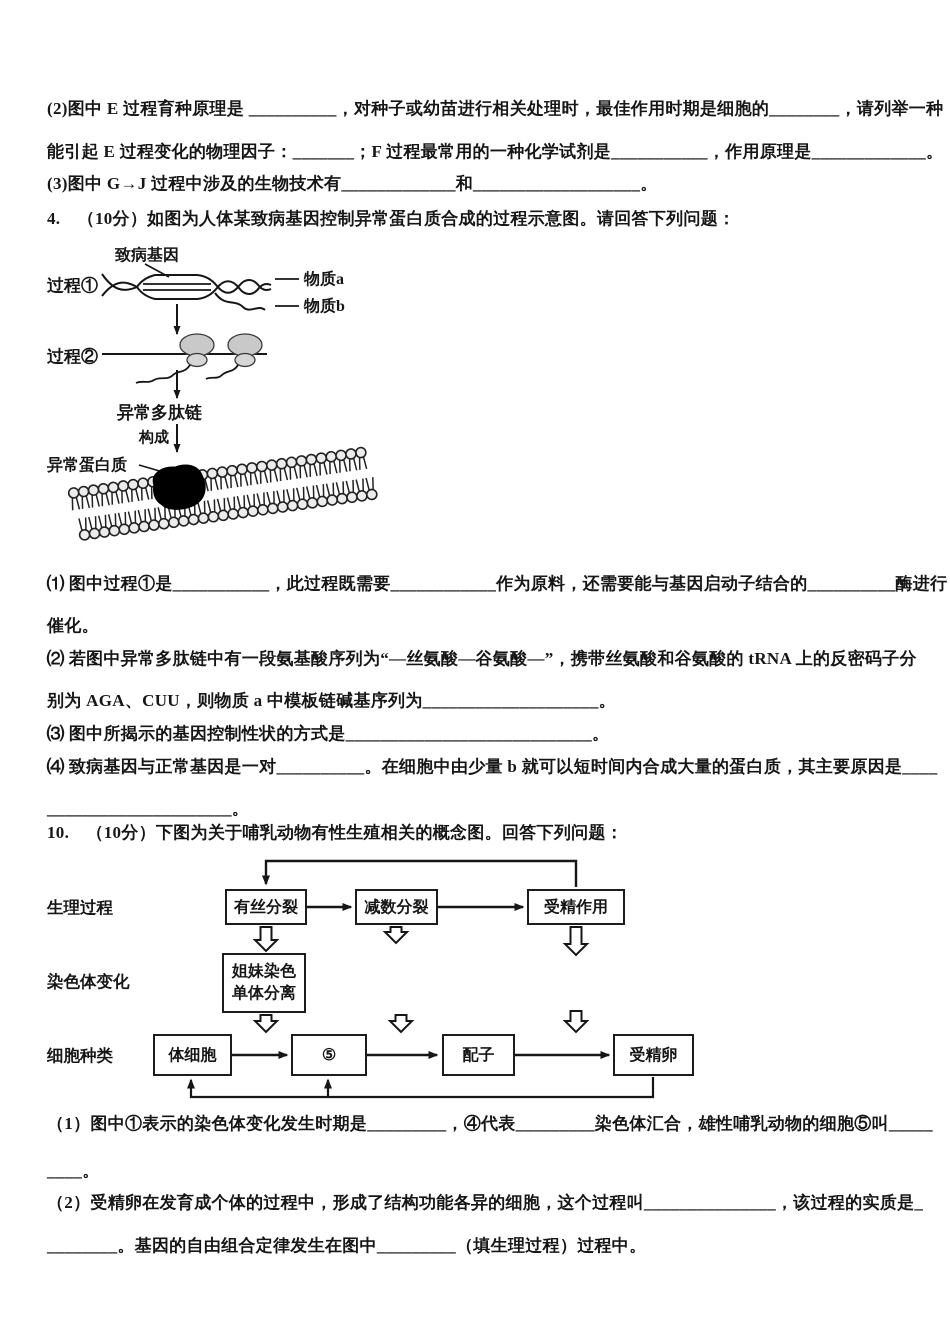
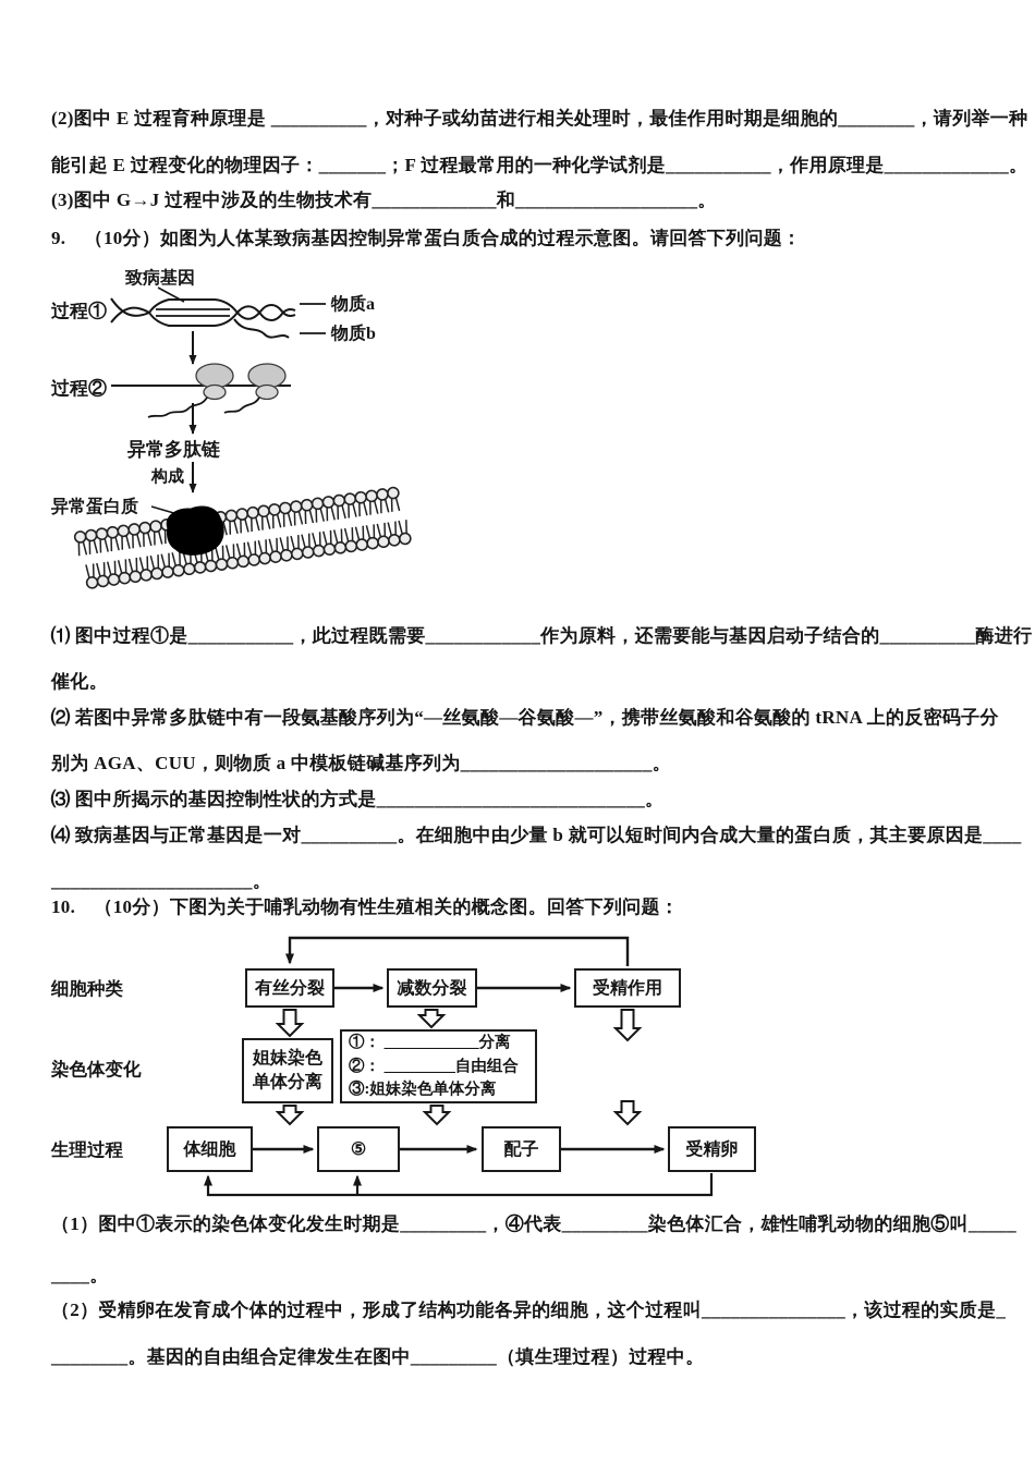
  (2)图中 E 过程育种原理是 __________，对种子或幼苗进行相关处理时，最佳作用时期是细胞的________，请列举一种
  能引起 E 过程变化的物理因子：_______；F 过程最常用的一种化学试剂是___________，作用原理是_____________。
  (3)图中 G→J 过程中涉及的生物技术有_____________和___________________。
- 4. （10分）如图为人体某致病基因控制异常蛋白质合成的过程示意图。请回答下列问题：
+ 9. （10分）如图为人体某致病基因控制异常蛋白质合成的过程示意图。请回答下列问题：
  致病基因
  过程①
  物质a
  物质b
  过程②
  异常多肽链
  构成
  异常蛋白质
  ⑴ 图中过程①是___________，此过程既需要____________作为原料，还需要能与基因启动子结合的__________酶进行
  催化。
  ⑵ 若图中异常多肽链中有一段氨基酸序列为“—丝氨酸—谷氨酸—”，携带丝氨酸和谷氨酸的 tRNA 上的反密码子分
  别为 AGA、CUU，则物质 a 中模板链碱基序列为____________________。
  ⑶ 图中所揭示的基因控制性状的方式是____________________________。
  ⑷ 致病基因与正常基因是一对__________。在细胞中由少量 b 就可以短时间内合成大量的蛋白质，其主要原因是____
  _____________________。
  10. （10分）下图为关于哺乳动物有性生殖相关的概念图。回答下列问题：
- 生理过程
+ 细胞种类
  染色体变化
- 细胞种类
+ 生理过程
  有丝分裂
  减数分裂
  受精作用
  姐妹染色
  单体分离
+ ①： ____________分离
+ ②： _________自由组合
+ ③:姐妹染色单体分离
  体细胞
  ⑤
  配子
  受精卵
  （1）图中①表示的染色体变化发生时期是_________，④代表_________染色体汇合，雄性哺乳动物的细胞⑤叫_____
  ____。
  （2）受精卵在发育成个体的过程中，形成了结构功能各异的细胞，这个过程叫_______________，该过程的实质是_
  ________。基因的自由组合定律发生在图中_________（填生理过程）过程中。
